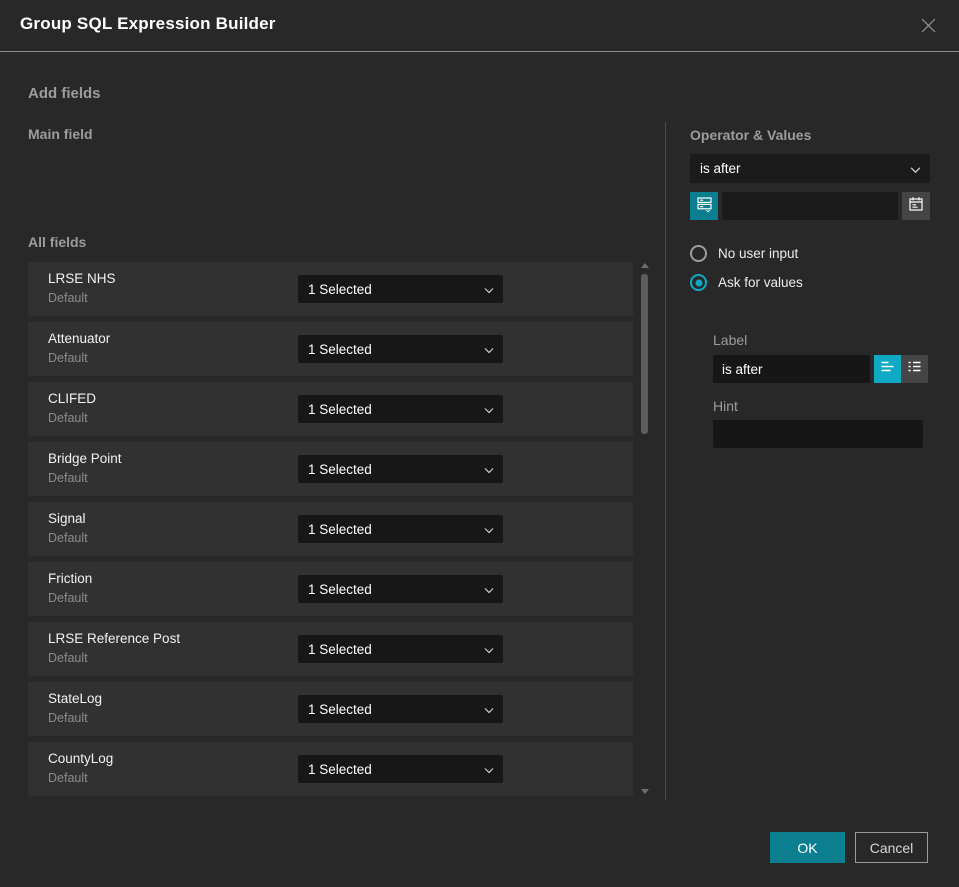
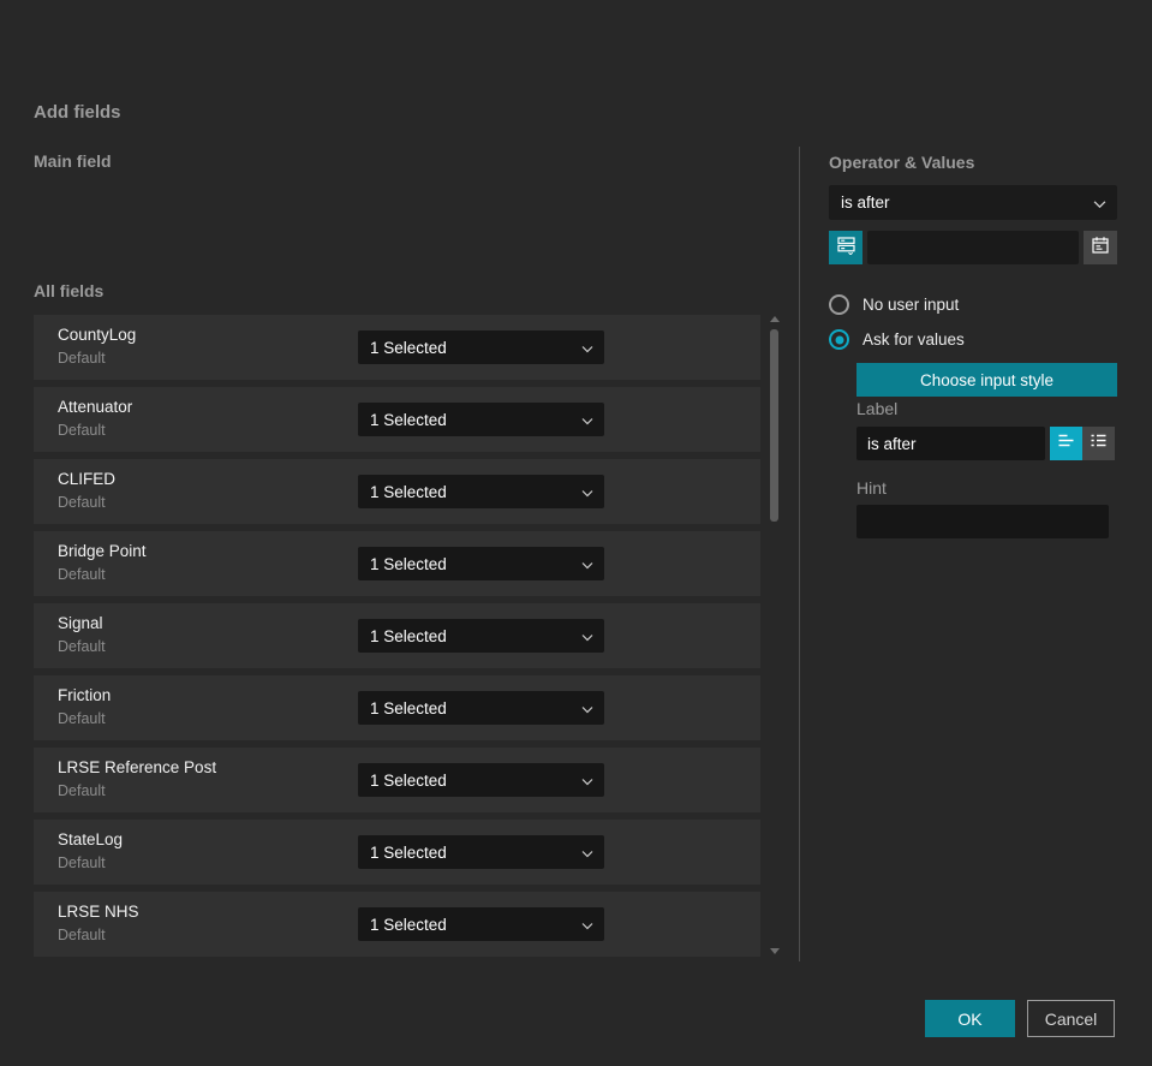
- Group SQL Expression Builder
  Add fields
  Main field
  All fields
  Operator & Values
- LRSE NHS
+ CountyLog
  Default
  1 Selected
  Attenuator
  Default
  1 Selected
  CLIFED
  Default
  1 Selected
  Bridge Point
  Default
  1 Selected
  Signal
  Default
  1 Selected
  Friction
  Default
  1 Selected
  LRSE Reference Post
  Default
  1 Selected
  StateLog
  Default
  1 Selected
- CountyLog
+ LRSE NHS
  Default
  1 Selected
  is after
  No user input
  Ask for values
+ Choose input style
  Label
  is after
  Hint
  OK
  Cancel
